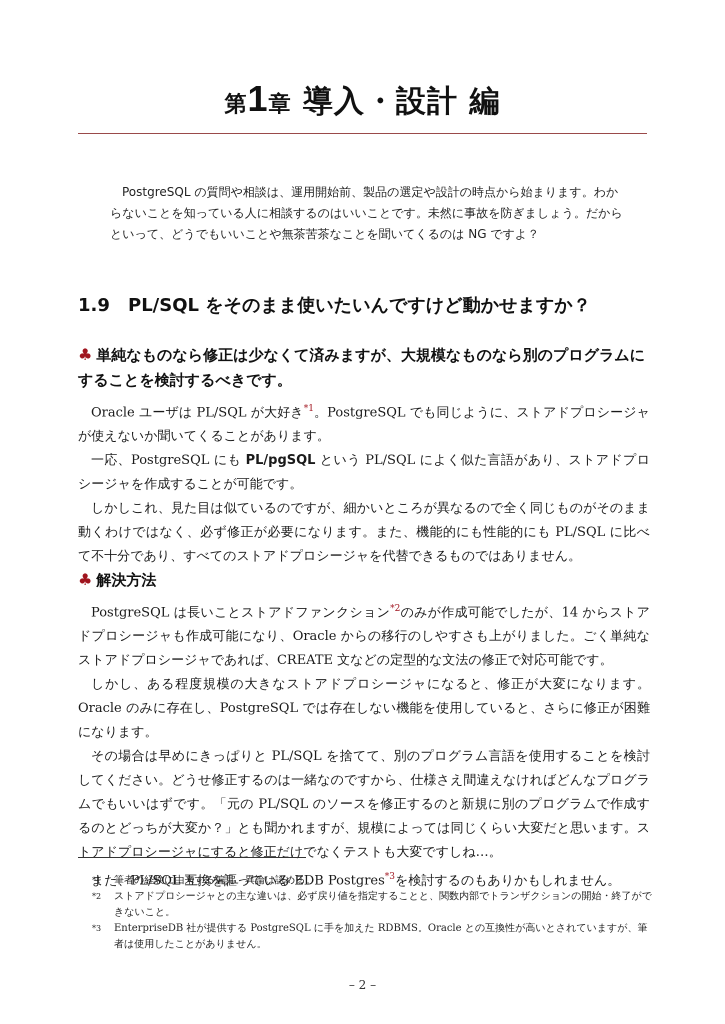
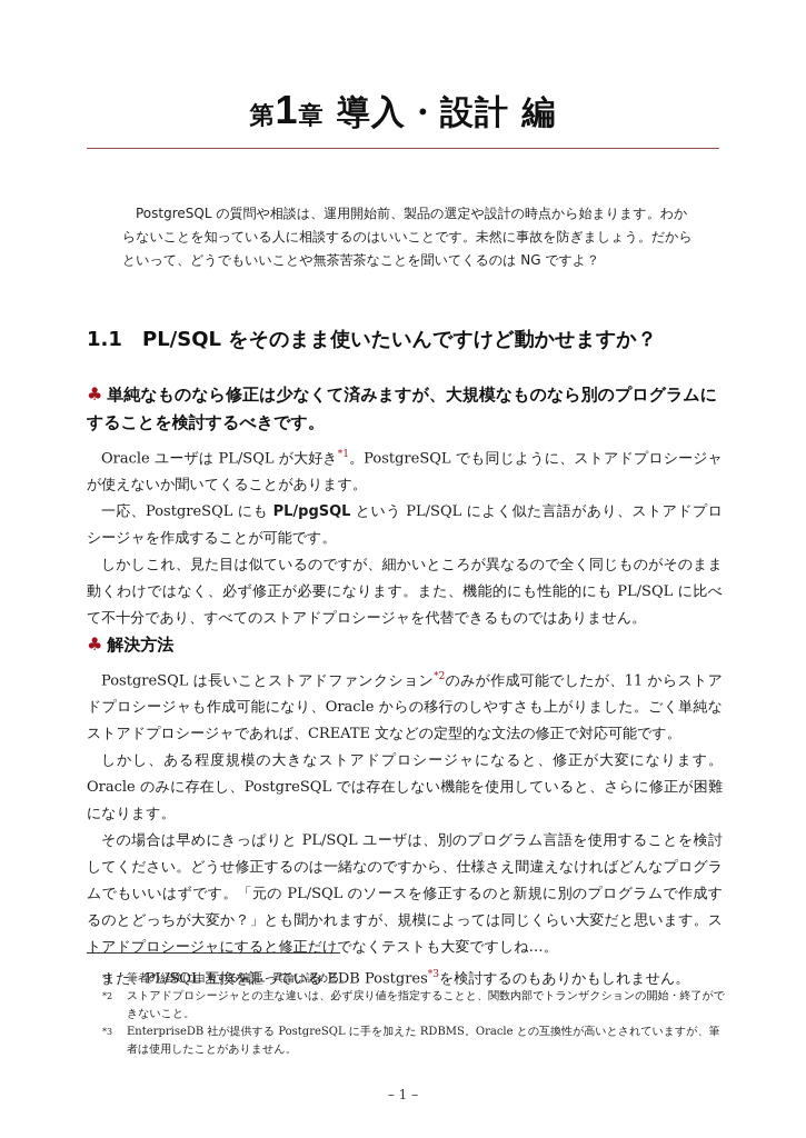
  第1章 導入・設計 編
  PostgreSQL の質問や相談は、運用開始前、製品の選定や設計の時点から始まります。わからないことを知っている人に相談するのはいいことです。未然に事故を防ぎましょう。だからといって、どうでもいいことや無茶苦茶なことを聞いてくるのは NG ですよ？
- 1.9 PL/SQL をそのまま使いたいんですけど動かせますか？
+ 1.1 PL/SQL をそのまま使いたいんですけど動かせますか？
  ♣ 単純なものなら修正は少なくて済みますが、大規模なものなら別のプログラムにすることを検討するべきです。
  Oracle ユーザは PL/SQL が大好き*1。PostgreSQL でも同じように、ストアドプロシージャが使えないか聞いてくることがあります。
  一応、PostgreSQL にも PL/pgSQL という PL/SQL によく似た言語があり、ストアドプロシージャを作成することが可能です。
  しかしこれ、見た目は似ているのですが、細かいところが異なるので全く同じものがそのまま動くわけではなく、必ず修正が必要になります。また、機能的にも性能的にも PL/SQL に比べて不十分であり、すべてのストアドプロシージャを代替できるものではありません。
  ♣ 解決方法
- PostgreSQL は長いことストアドファンクション*2のみが作成可能でしたが、14 からストアドプロシージャも作成可能になり、Oracle からの移行のしやすさも上がりました。ごく単純なストアドプロシージャであれば、CREATE 文などの定型的な文法の修正で対応可能です。
+ PostgreSQL は長いことストアドファンクション*2のみが作成可能でしたが、11 からストアドプロシージャも作成可能になり、Oracle からの移行のしやすさも上がりました。ごく単純なストアドプロシージャであれば、CREATE 文などの定型的な文法の修正で対応可能です。
  しかし、ある程度規模の大きなストアドプロシージャになると、修正が大変になります。Oracle のみに存在し、PostgreSQL では存在しない機能を使用していると、さらに修正が困難になります。
- その場合は早めにきっぱりと PL/SQL を捨てて、別のプログラム言語を使用することを検討してください。どうせ修正するのは一緒なのですから、仕様さえ間違えなければどんなプログラムでもいいはずです。「元の PL/SQL のソースを修正するのと新規に別のプログラムで作成するのとどっちが大変か？」とも聞かれますが、規模によっては同じくらい大変だと思います。ストアドプロシージャにすると修正だけでなくテストも大変ですしね…。
+ その場合は早めにきっぱりと PL/SQL ユーザは、別のプログラム言語を使用することを検討してください。どうせ修正するのは一緒なのですから、仕様さえ間違えなければどんなプログラムでもいいはずです。「元の PL/SQL のソースを修正するのと新規に別のプログラムで作成するのとどっちが大変か？」とも聞かれますが、規模によっては同じくらい大変だと思います。ストアドプロシージャにすると修正だけでなくテストも大変ですしね…。
  また、PL/SQL 互換を謳っている EDB Postgres*3を検討するのもありかもしれません。
  *1
  筆者の経験に由来する偏見。異論は認める。
  *2
  ストアドプロシージャとの主な違いは、必ず戻り値を指定することと、関数内部でトランザクションの開始・終了ができないこと。
  *3
  EnterpriseDB 社が提供する PostgreSQL に手を加えた RDBMS。Oracle との互換性が高いとされていますが、筆者は使用したことがありません。
- – 2 –
+ – 1 –
